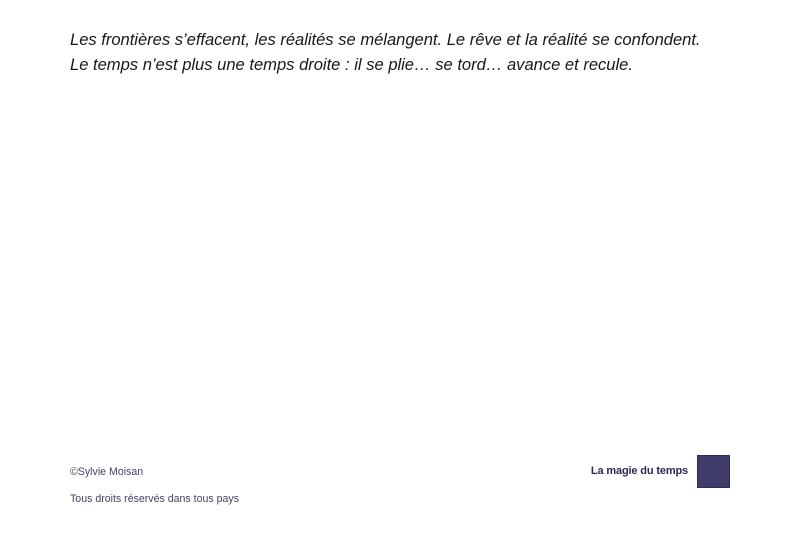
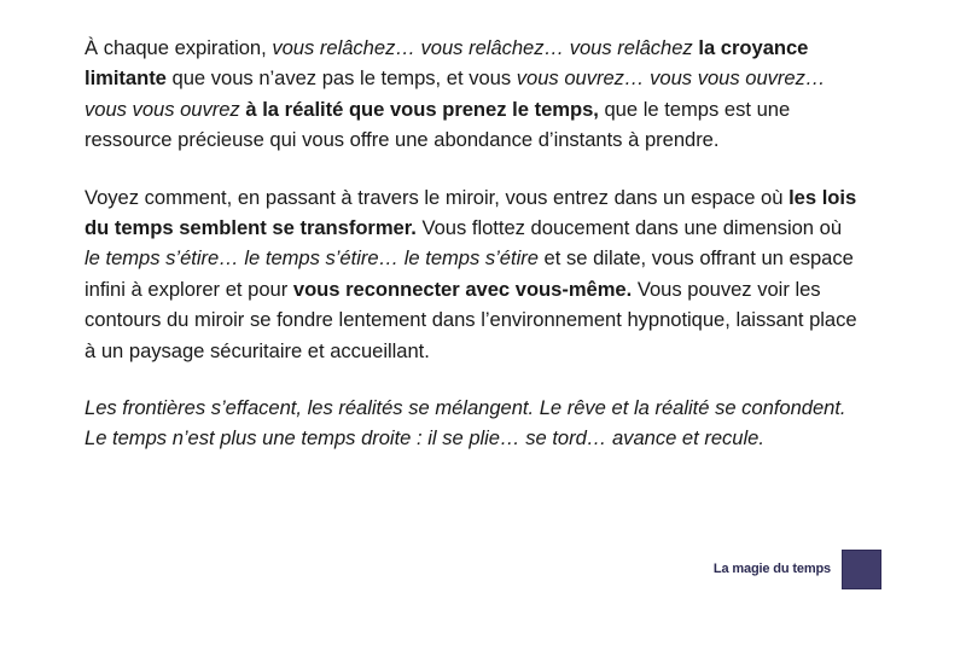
+ À chaque expiration, vous relâchez… vous relâchez… vous relâchez la croyance limitante que vous n’avez pas le temps, et vous vous ouvrez… vous vous ouvrez… vous vous ouvrez à la réalité que vous prenez le temps, que le temps est une ressource précieuse qui vous offre une abondance d’instants à prendre.
+ Voyez comment, en passant à travers le miroir, vous entrez dans un espace où les lois du temps semblent se transformer. Vous flottez doucement dans une dimension où le temps s’étire… le temps s’étire… le temps s’étire et se dilate, vous offrant un espace infini à explorer et pour vous reconnecter avec vous-même. Vous pouvez voir les contours du miroir se fondre lentement dans l’environnement hypnotique, laissant place à un paysage sécuritaire et accueillant.
  Les frontières s’effacent, les réalités se mélangent. Le rêve et la réalité se confondent. Le temps n’est plus une temps droite : il se plie… se tord… avance et recule.
- ©Sylvie Moisan
- Tous droits réservés dans tous pays
  La magie du temps
